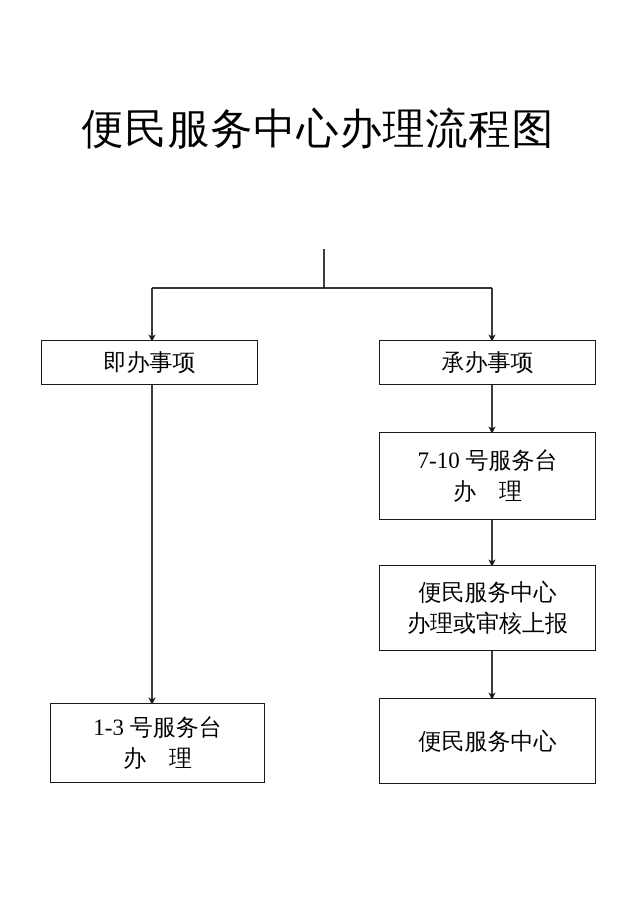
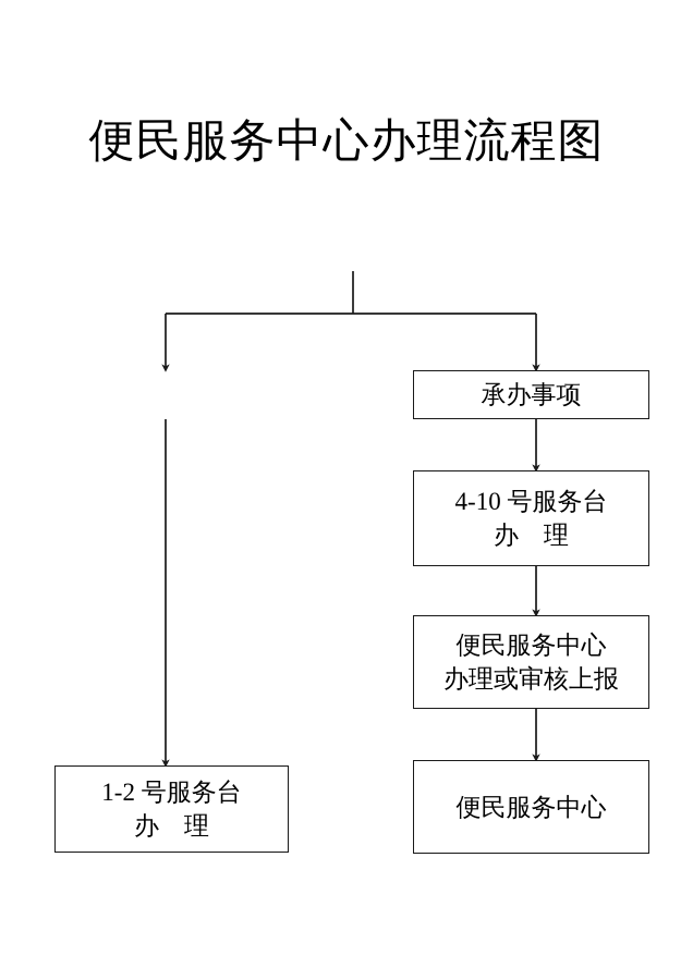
  便民服务中心办理流程图
- 即办事项
  承办事项
- 7-10 号服务台
+ 4-10 号服务台
  办 理
  便民服务中心
  办理或审核上报
  便民服务中心
- 1-3 号服务台
+ 1-2 号服务台
  办 理
